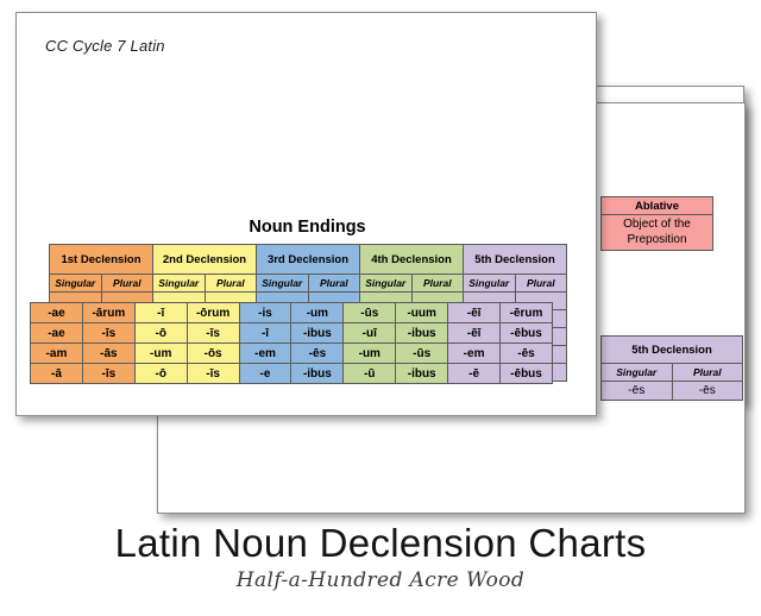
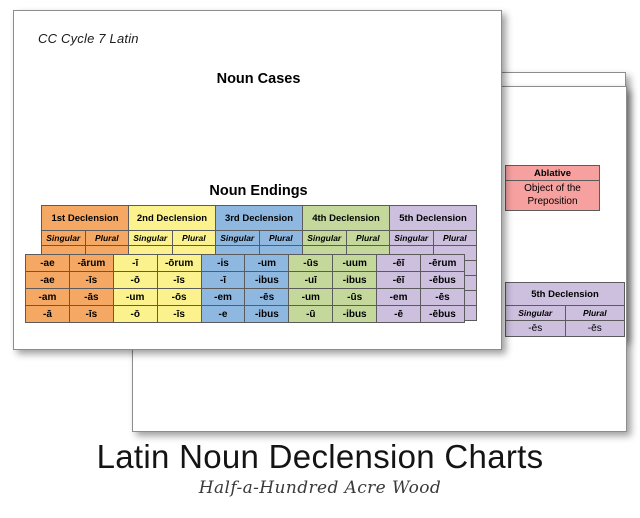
  Ablative
  Object of the Preposition
  5th Declension
  Singular	Plural
  -ēs	-ēs
  -ae	-ārum	-ī	-ōrum	-is	-um	-ūs	-uum	-ēī	-ērum
  -ae	-īs	-ō	-īs	-ī	-ibus	-uī	-ibus	-ēī	-ēbus
  -am	-ās	-um	-ōs	-em	-ēs	-um	-ūs	-em	-ēs
  -ā	-īs	-ō	-īs	-e	-ibus	-ū	-ibus	-ē	-ēbus
  CC Cycle 7 Latin
+ Noun Cases
  Noun Endings
  1st Declension	2nd Declension	3rd Declension	4th Declension	5th Declension
  Singular	Plural	Singular	Plural	Singular	Plural	Singular	Plural	Singular	Plural
  Latin Noun Declension Charts
  Half-a-Hundred Acre Wood
